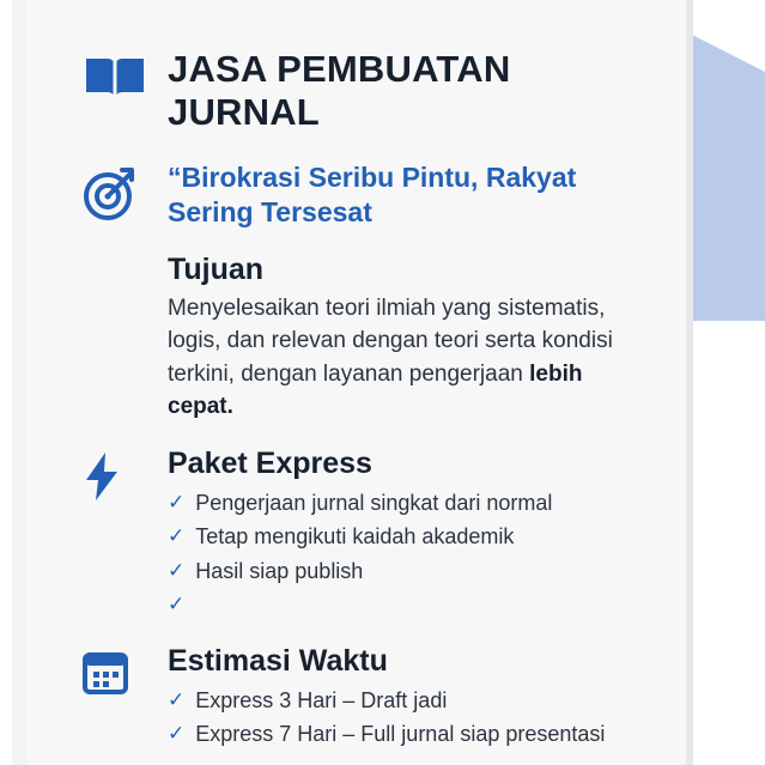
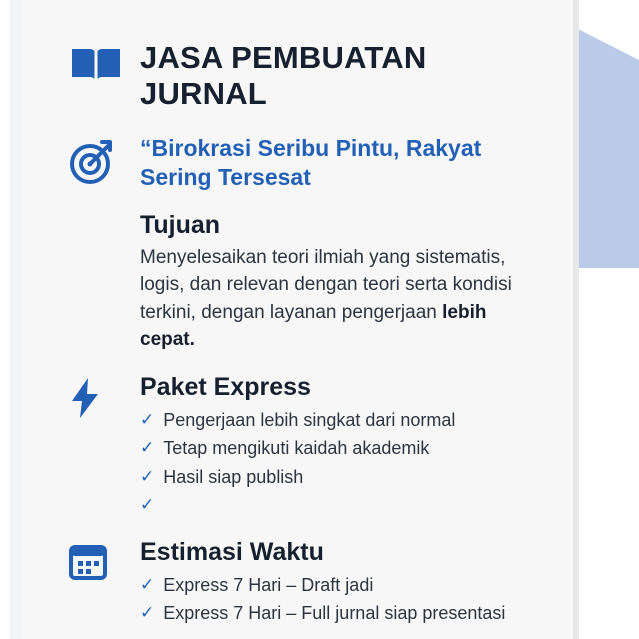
  JASA PEMBUATAN JURNAL
  “Birokrasi Seribu Pintu, Rakyat Sering Tersesat
  Tujuan
  Menyelesaikan teori ilmiah yang sistematis, logis, dan relevan dengan teori serta kondisi terkini, dengan layanan pengerjaan lebih cepat.
  Paket Express
  ✓
- Pengerjaan jurnal singkat dari normal
+ Pengerjaan lebih singkat dari normal
  ✓
  Tetap mengikuti kaidah akademik
  ✓
  Hasil siap publish
  ✓
  Estimasi Waktu
  ✓
- Express 3 Hari – Draft jadi
+ Express 7 Hari – Draft jadi
  ✓
  Express 7 Hari – Full jurnal siap presentasi
